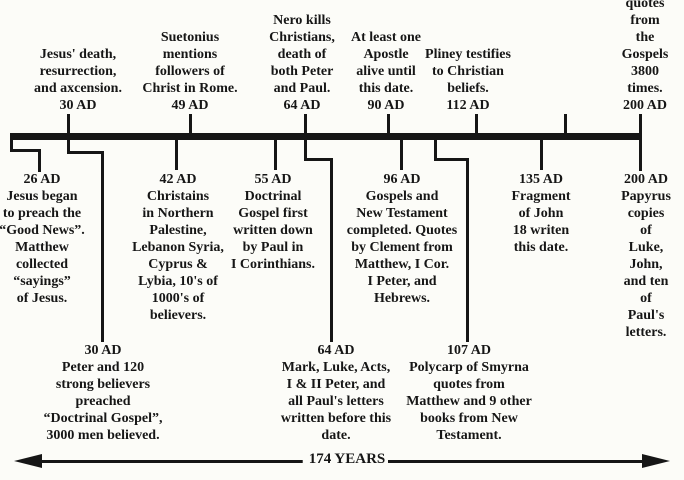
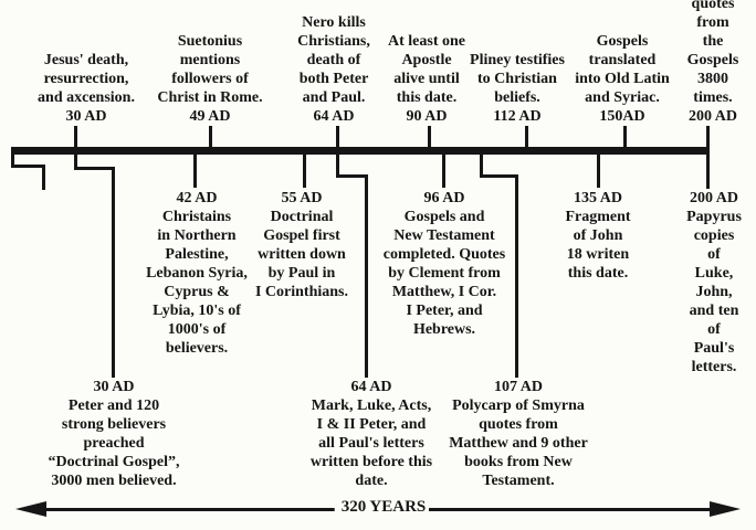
  Jesus' death,
  resurrection,
  and axcension.
  30 AD
  Suetonius
  mentions
  followers of
  Christ in Rome.
  49 AD
  Nero kills
  Christians,
  death of
  both Peter
  and Paul.
  64 AD
  At least one
  Apostle
  alive until
  this date.
  90 AD
  Pliney testifies
  to Christian
  beliefs.
  112 AD
+ Gospels
+ translated
+ into Old Latin
+ and Syriac.
+ 150AD
  quotes from
  the Gospels
  3800 times.
  200 AD
- 26 AD
- Jesus began
- to preach the
- “Good News”.
- Matthew
- collected
- “sayings”
- of Jesus.
  42 AD
  Christains
  in Northern
  Palestine,
  Lebanon Syria,
  Cyprus &
  Lybia, 10's of
  1000's of
  believers.
  55 AD
  Doctrinal
  Gospel first
  written down
  by Paul in
  I Corinthians.
  96 AD
  Gospels and
  New Testament
  completed. Quotes
  by Clement from
  Matthew, I Cor.
  I Peter, and
  Hebrews.
  135 AD
  Fragment
  of John
  18 writen
  this date.
  200 AD
  Papyrus
  copies of
  Luke, John,
  and ten of
  Paul's
  letters.
  30 AD
  Peter and 120
  strong believers
  preached
  “Doctrinal Gospel”,
  3000 men believed.
  64 AD
  Mark, Luke, Acts,
  I & II Peter, and
  all Paul's letters
  written before this
  date.
  107 AD
  Polycarp of Smyrna
  quotes from
  Matthew and 9 other
  books from New
  Testament.
- 174 YEARS
+ 320 YEARS
